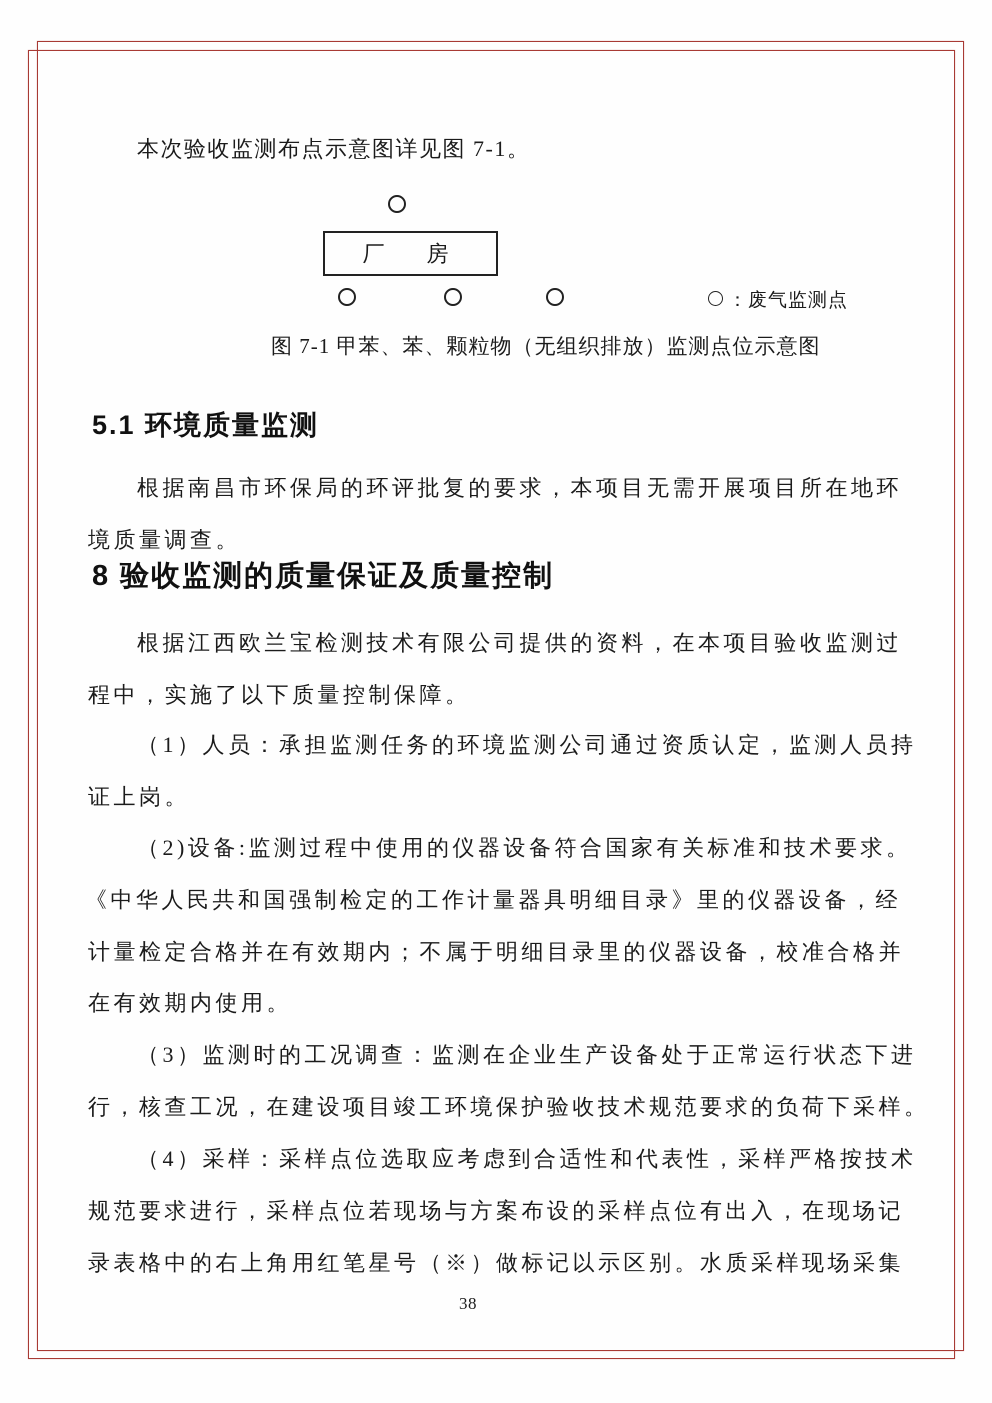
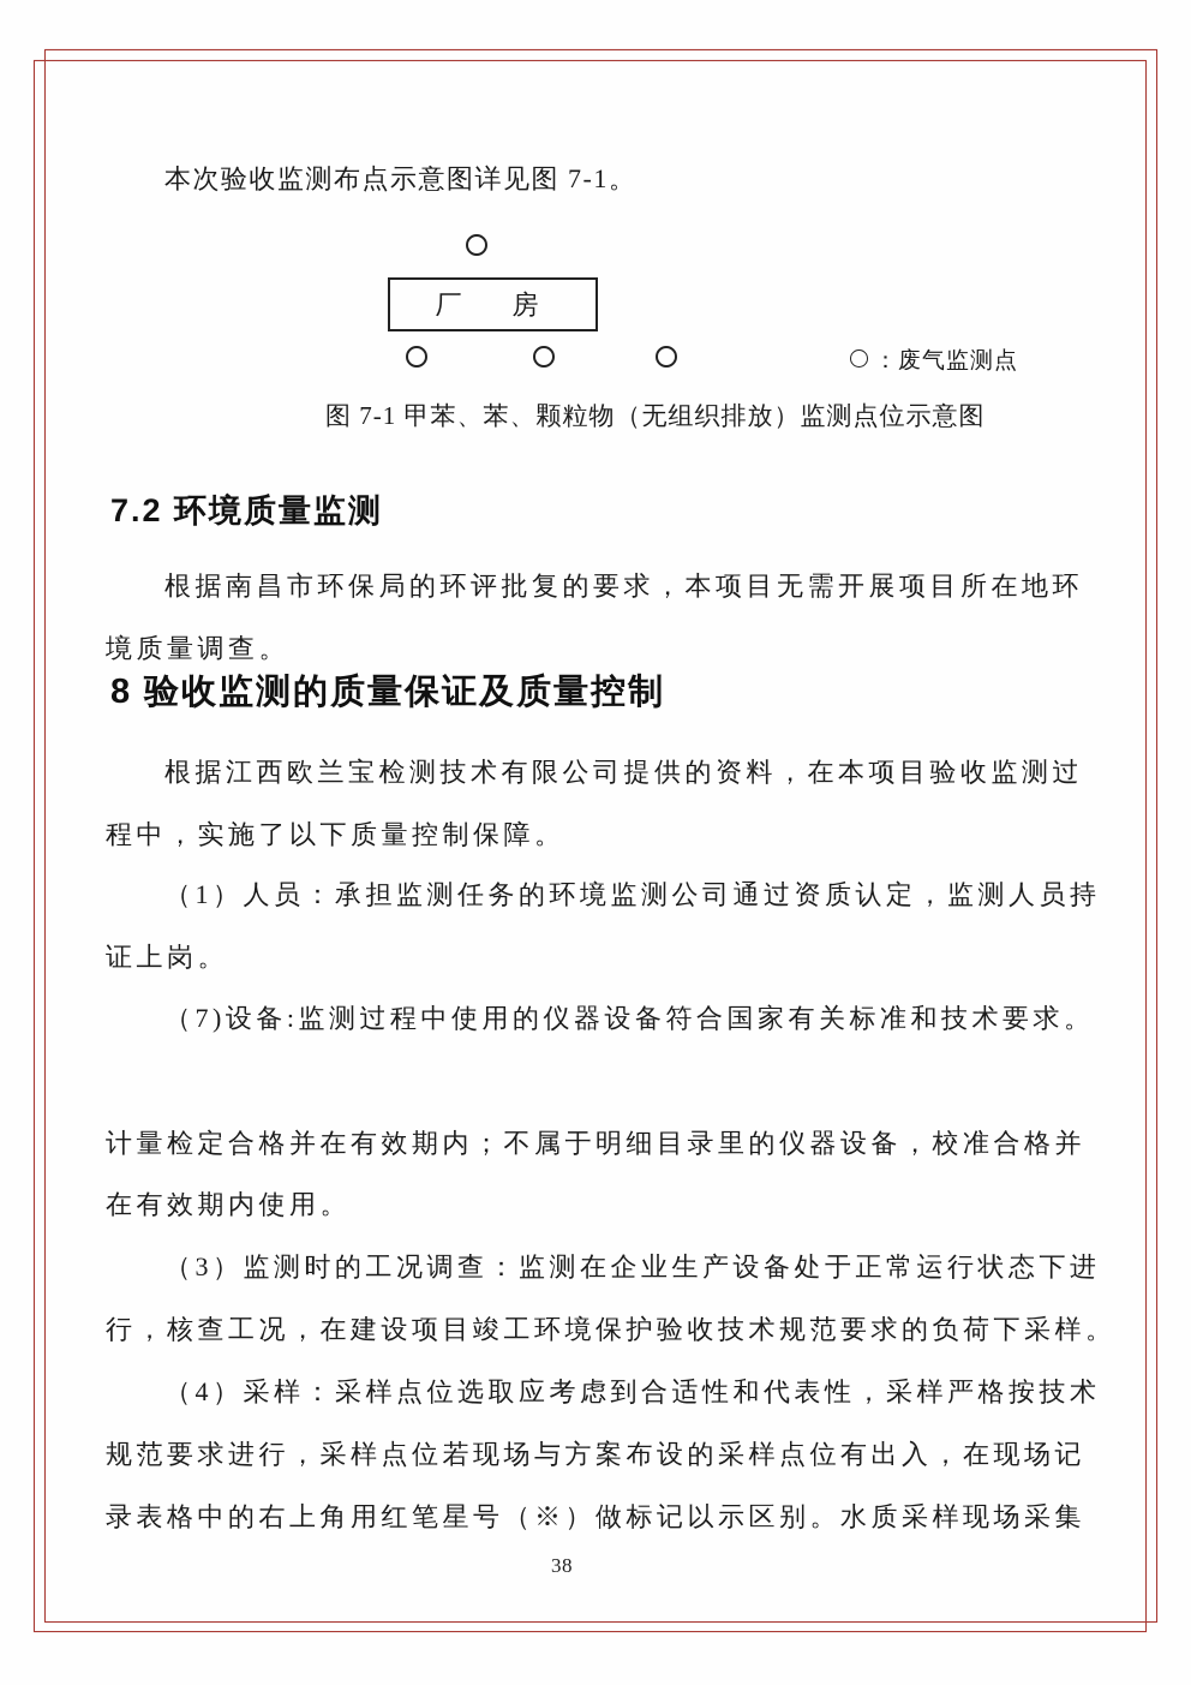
  本次验收监测布点示意图详见图 7-1。
  厂 房
  ：废气监测点
  图 7-1 甲苯、苯、颗粒物（无组织排放）监测点位示意图
- 5.1 环境质量监测
+ 7.2 环境质量监测
  根据南昌市环保局的环评批复的要求，本项目无需开展项目所在地环
  境质量调查。
  8 验收监测的质量保证及质量控制
  根据江西欧兰宝检测技术有限公司提供的资料，在本项目验收监测过
  程中，实施了以下质量控制保障。
  （1）人员：承担监测任务的环境监测公司通过资质认定，监测人员持
  证上岗。
- （2)设备:监测过程中使用的仪器设备符合国家有关标准和技术要求。
+ （7)设备:监测过程中使用的仪器设备符合国家有关标准和技术要求。
- 《中华人民共和国强制检定的工作计量器具明细目录》里的仪器设备，经
  计量检定合格并在有效期内；不属于明细目录里的仪器设备，校准合格并
  在有效期内使用。
  （3）监测时的工况调查：监测在企业生产设备处于正常运行状态下进
  行，核查工况，在建设项目竣工环境保护验收技术规范要求的负荷下采样。
  （4）采样：采样点位选取应考虑到合适性和代表性，采样严格按技术
  规范要求进行，采样点位若现场与方案布设的采样点位有出入，在现场记
  录表格中的右上角用红笔星号（※）做标记以示区别。水质采样现场采集
  38
